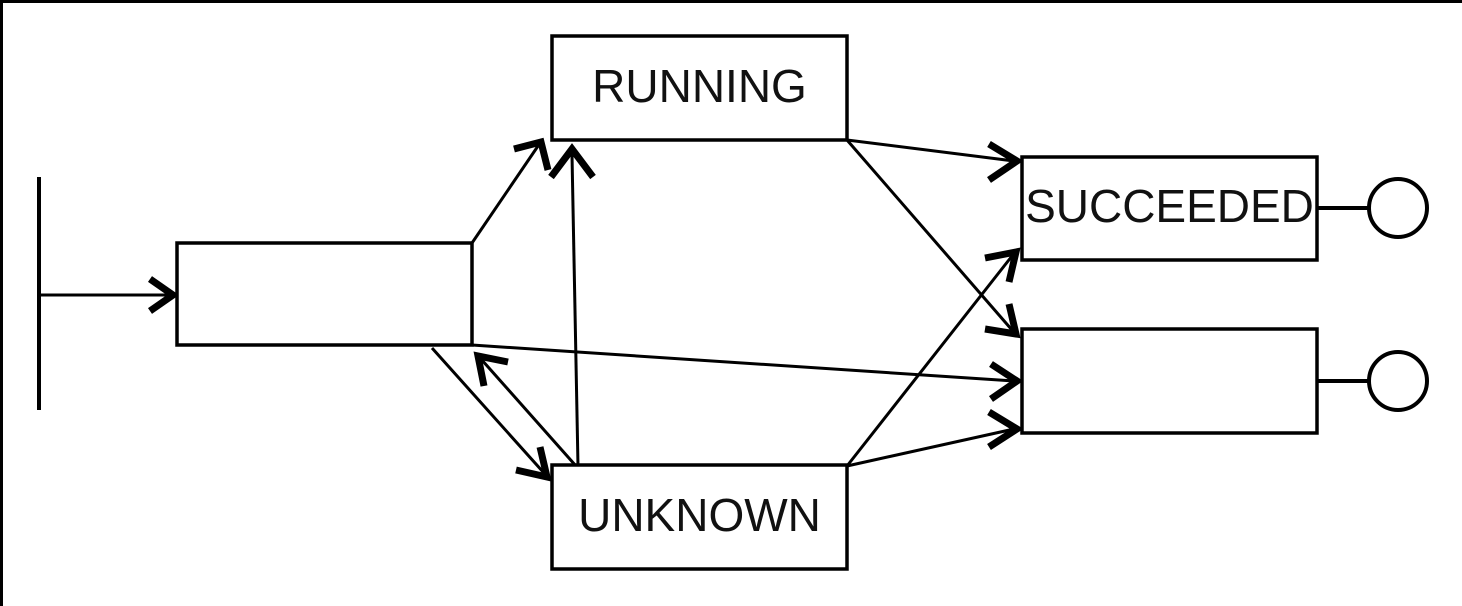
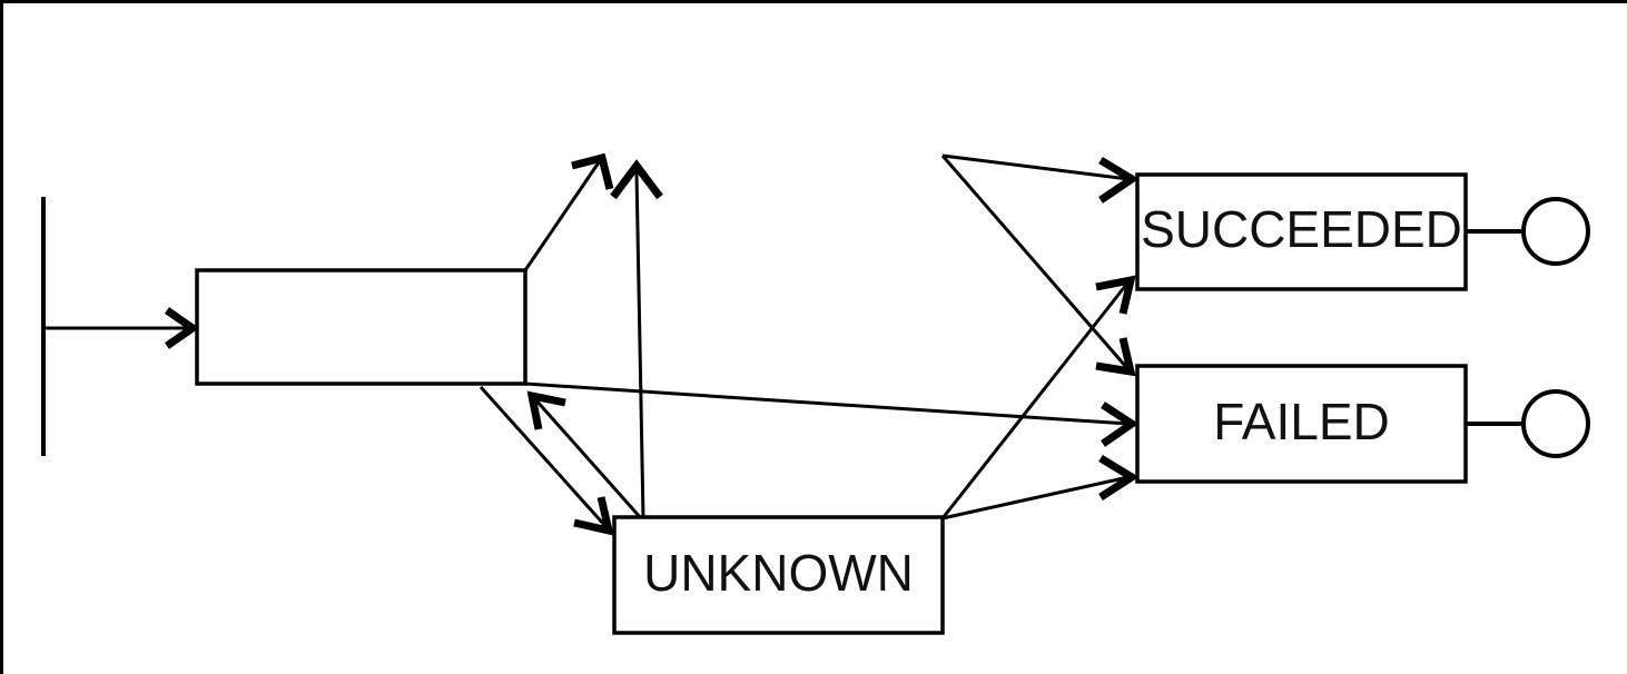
- RUNNING
  UNKNOWN
  SUCCEEDED
+ FAILED
